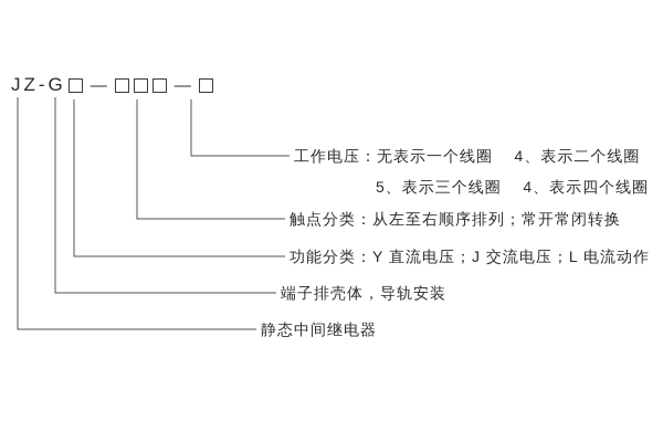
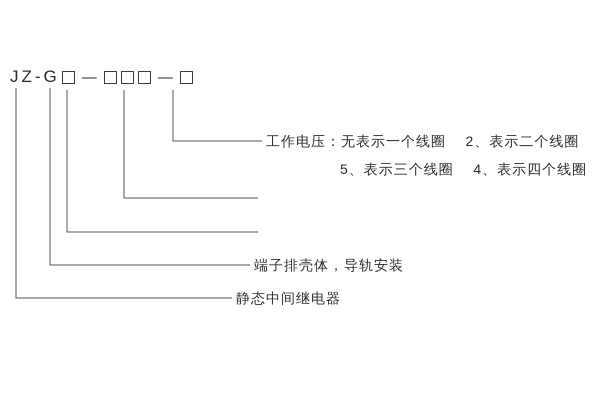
  JZ-G
  —
  —
- 工作电压：无表示一个线圈 4、表示二个线圈
+ 工作电压：无表示一个线圈 2、表示二个线圈
  5、表示三个线圈 4、表示四个线圈
- 触点分类：从左至右顺序排列；常开常闭转换
- 功能分类：Y 直流电压；J 交流电压；L 电流动作
  端子排壳体，导轨安装
  静态中间继电器
